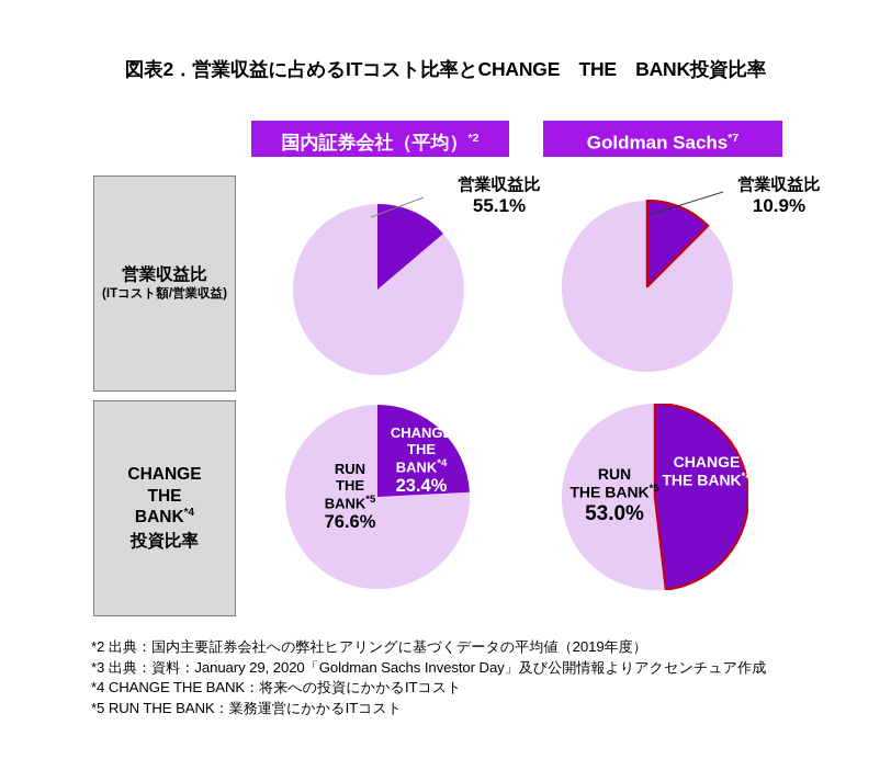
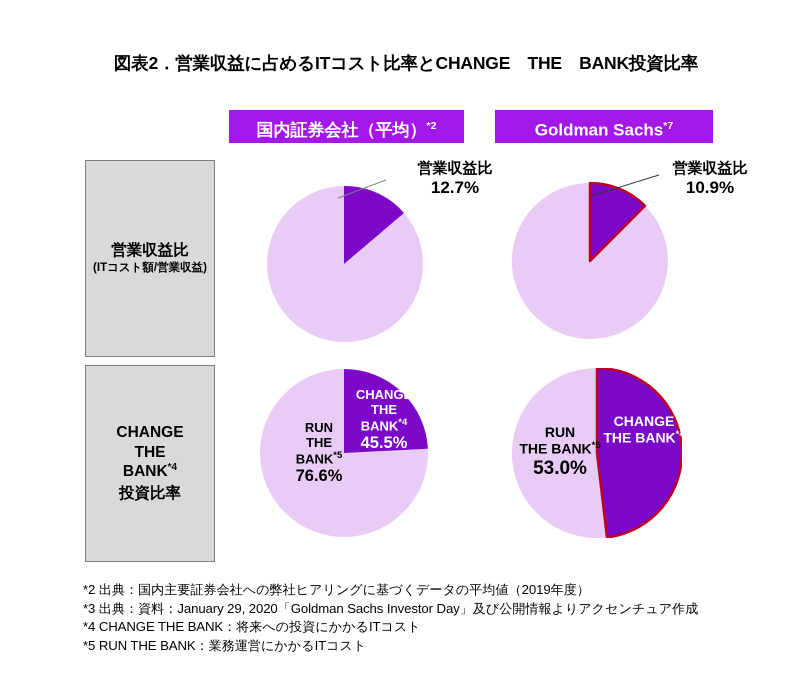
  図表2．営業収益に占めるITコスト比率とCHANGE THE BANK投資比率
  国内証券会社（平均）*2
  Goldman Sachs*7
  営業収益比
  (ITコスト額/営業収益)
  CHANGE
  THE
  BANK*4
  投資比率
  営業収益比
- 55.1%
+ 12.7%
  営業収益比
  10.9%
  CHANGE
  THE
  BANK*4
- 23.4%
+ 45.5%
  RUN
  THE
  BANK*5
  76.6%
  CHANGE
  THE BANK*4
  RUN
  THE BANK*5
  53.0%
  *2 出典：国内主要証券会社への弊社ヒアリングに基づくデータの平均値（2019年度）
  *3 出典：資料：January 29, 2020「Goldman Sachs Investor Day」及び公開情報よりアクセンチュア作成
  *4 CHANGE THE BANK：将来への投資にかかるITコスト
  *5 RUN THE BANK：業務運営にかかるITコスト
